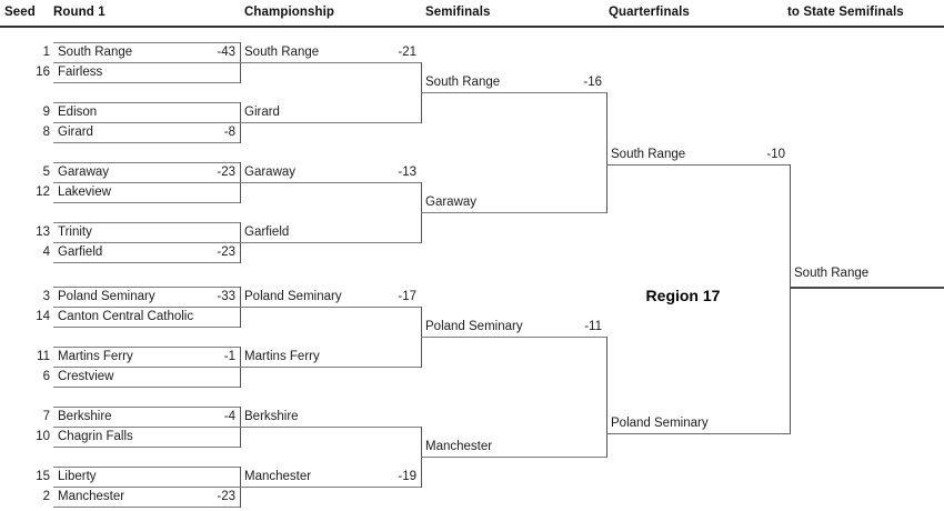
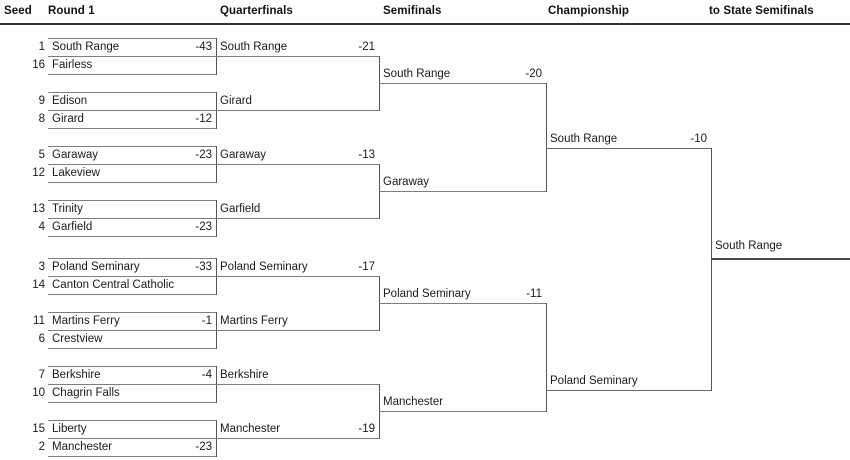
  Seed
  Round 1
- Championship
+ Quarterfinals
  Semifinals
- Quarterfinals
+ Championship
  to State Semifinals
  1
  South Range
  -43
  16
  Fairless
  9
  Edison
  8
  Girard
- -8
+ -12
  5
  Garaway
  -23
  12
  Lakeview
  13
  Trinity
  4
  Garfield
  -23
  3
  Poland Seminary
  -33
  14
  Canton Central Catholic
  11
  Martins Ferry
  -1
  6
  Crestview
  7
  Berkshire
  -4
  10
  Chagrin Falls
  15
  Liberty
  2
  Manchester
  -23
  South Range
  -21
  Girard
  Garaway
  -13
  Garfield
  Poland Seminary
  -17
  Martins Ferry
  Berkshire
  Manchester
  -19
  South Range
- -16
+ -20
  Garaway
  Poland Seminary
  -11
  Manchester
  South Range
  -10
  Poland Seminary
- Region 17
  South Range
